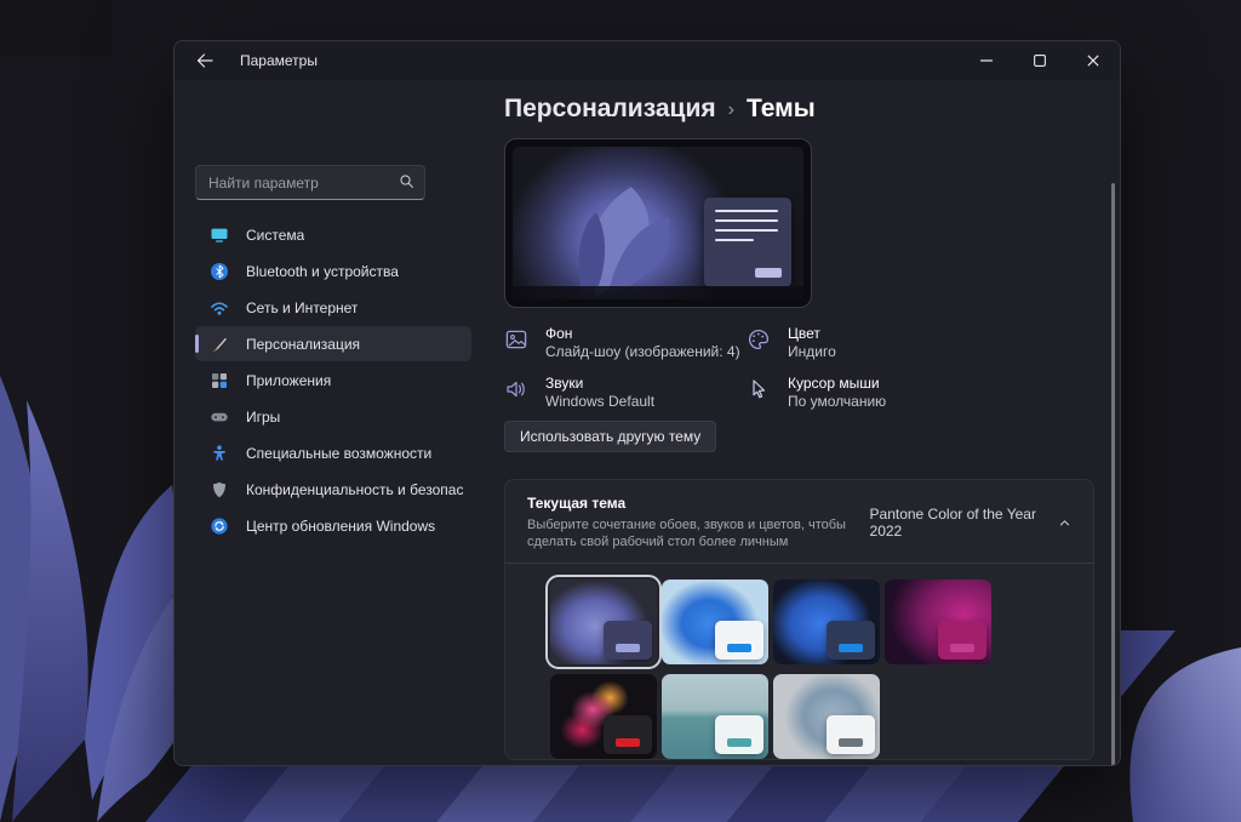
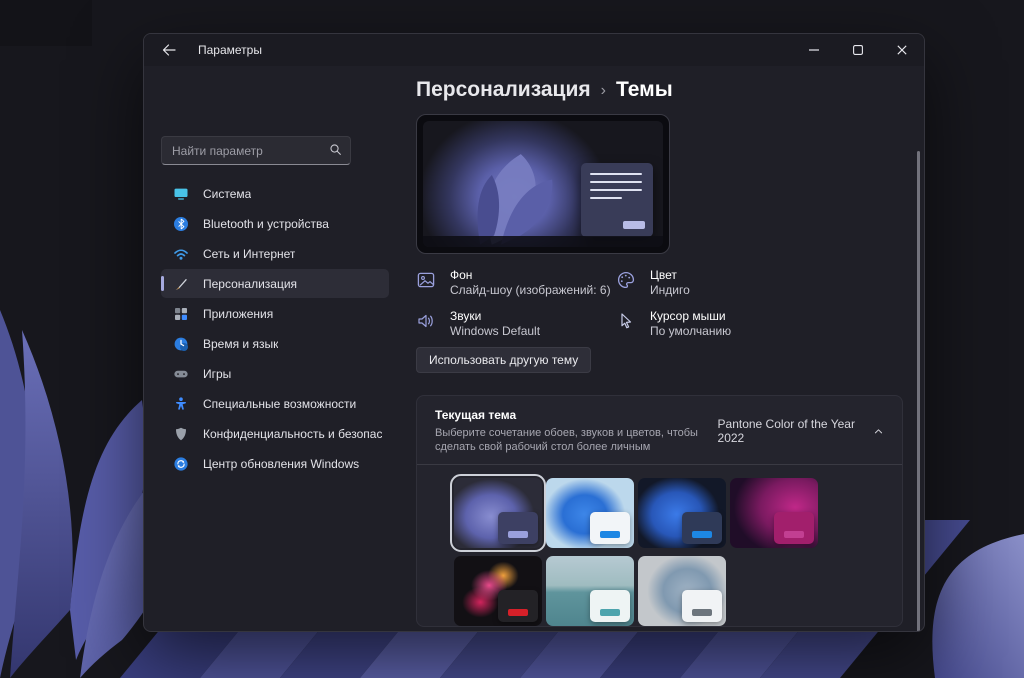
  Параметры
  Найти параметр
  Система
  Bluetooth и устройства
  Сеть и Интернет
  Персонализация
  Приложения
+ Время и язык
  Игры
  Специальные возможности
  Конфиденциальность и безопас
  Центр обновления Windows
  Персонализация
  ›
  Темы
  Фон
- Слайд-шоу (изображений: 4)
+ Слайд-шоу (изображений: 6)
  Цвет
  Индиго
  Звуки
  Windows Default
  Курсор мыши
  По умолчанию
  Использовать другую тему
  Текущая тема
  Выберите сочетание обоев, звуков и цветов, чтобы сделать свой рабочий стол более личным
  Pantone Color of the Year 2022
